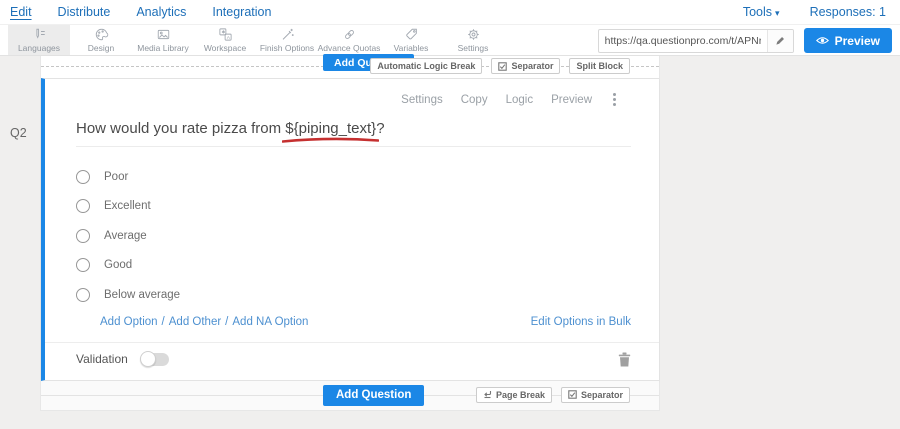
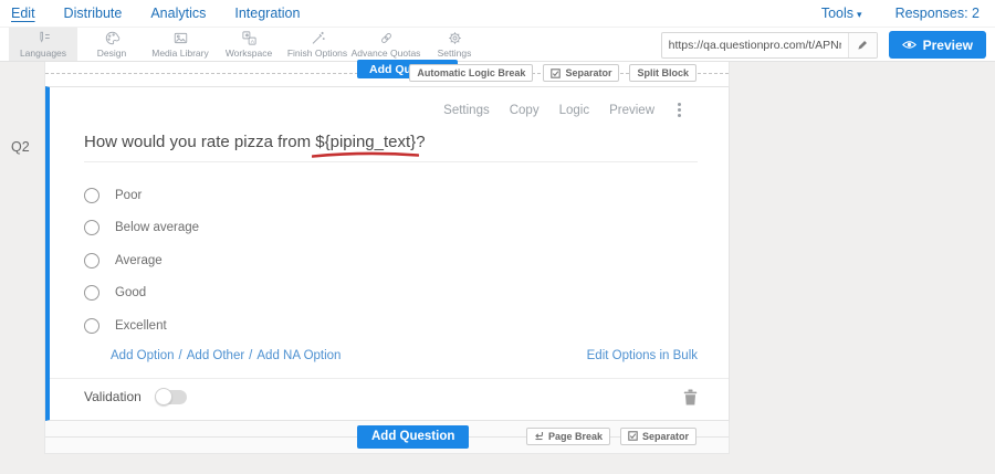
  Edit
  Distribute
  Analytics
  Integration
  Tools ▾
- Responses: 1
+ Responses: 2
  Languages
  Design
  Media Library
  Workspace
  Finish Options
  Advance Quotas
- Variables
  Settings
  https://qa.questionpro.com/t/APNr
  Preview
  Q2
  Automatic Logic Break
  Separator
  Split Block
  Settings
  Copy
  Logic
  Preview
  How would you rate pizza from ${piping_text}?
  Poor
- Excellent
+ Below average
  Average
  Good
- Below average
+ Excellent
  Add Option / Add Other / Add NA Option
  Edit Options in Bulk
  Validation
  Add Question
  Page Break
  Separator
